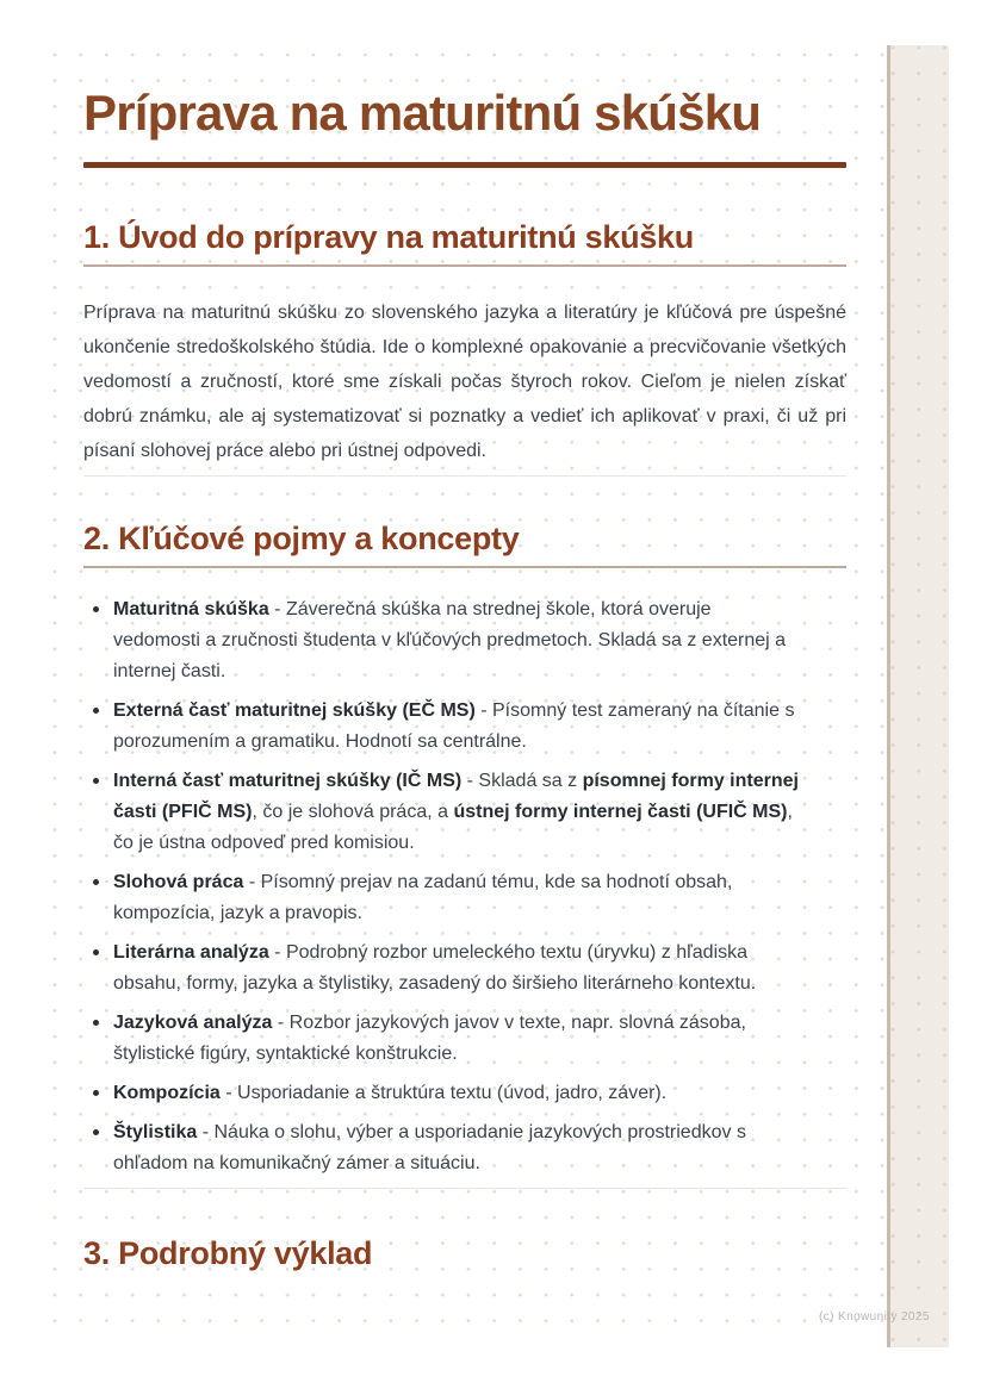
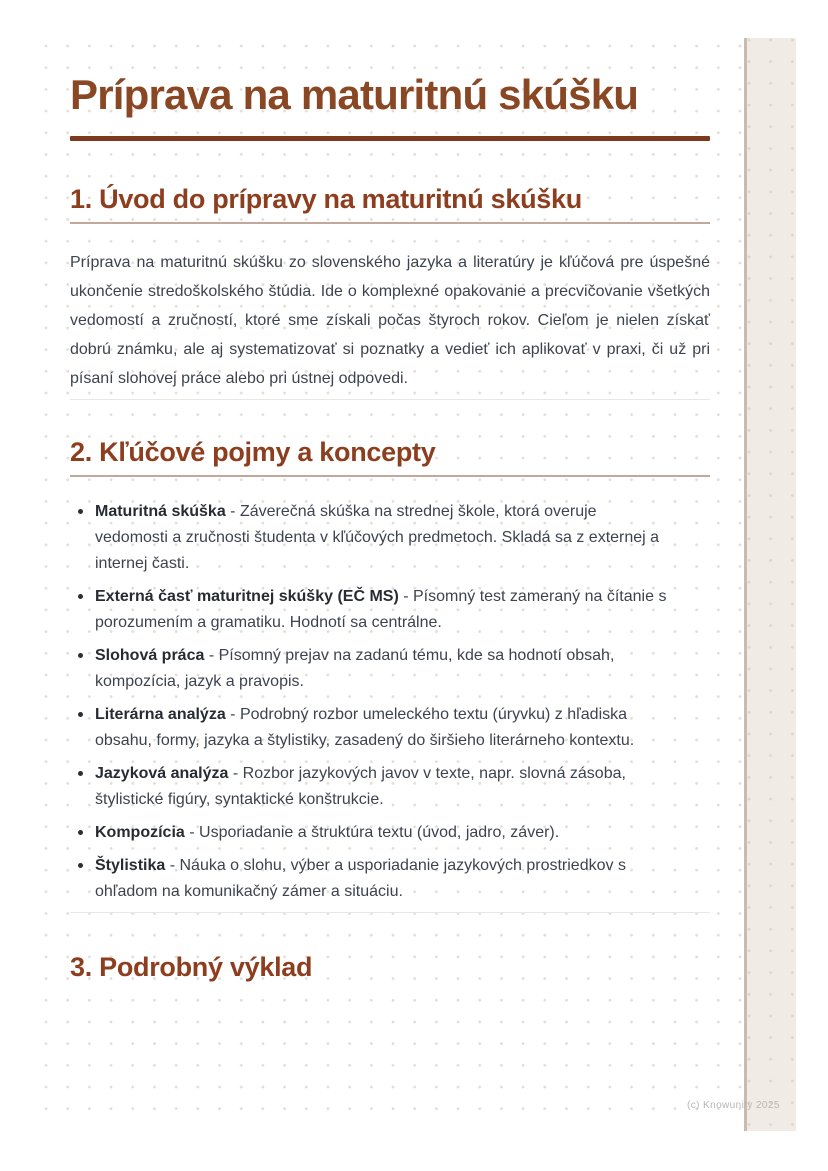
  Príprava na maturitnú skúšku
  1. Úvod do prípravy na maturitnú skúšku
  Príprava na maturitnú skúšku zo slovenského jazyka a literatúry je kľúčová pre úspešné ukončenie stredoškolského štúdia. Ide o komplexné opakovanie a precvičovanie všetkých vedomostí a zručností, ktoré sme získali počas štyroch rokov. Cieľom je nielen získať dobrú známku, ale aj systematizovať si poznatky a vedieť ich aplikovať v praxi, či už pri písaní slohovej práce alebo pri ústnej odpovedi.
  2. Kľúčové pojmy a koncepty
  Maturitná skúška - Záverečná skúška na strednej škole, ktorá overuje vedomosti a zručnosti študenta v kľúčových predmetoch. Skladá sa z externej a internej časti.
  Externá časť maturitnej skúšky (EČ MS) - Písomný test zameraný na čítanie s porozumením a gramatiku. Hodnotí sa centrálne.
- Interná časť maturitnej skúšky (IČ MS) - Skladá sa z písomnej formy internej časti (PFIČ MS), čo je slohová práca, a ústnej formy internej časti (UFIČ MS), čo je ústna odpoveď pred komisiou.
  Slohová práca - Písomný prejav na zadanú tému, kde sa hodnotí obsah, kompozícia, jazyk a pravopis.
  Literárna analýza - Podrobný rozbor umeleckého textu (úryvku) z hľadiska obsahu, formy, jazyka a štylistiky, zasadený do širšieho literárneho kontextu.
  Jazyková analýza - Rozbor jazykových javov v texte, napr. slovná zásoba, štylistické figúry, syntaktické konštrukcie.
  Kompozícia - Usporiadanie a štruktúra textu (úvod, jadro, záver).
  Štylistika - Náuka o slohu, výber a usporiadanie jazykových prostriedkov s ohľadom na komunikačný zámer a situáciu.
  3. Podrobný výklad
  (c) Knowunity 2025
